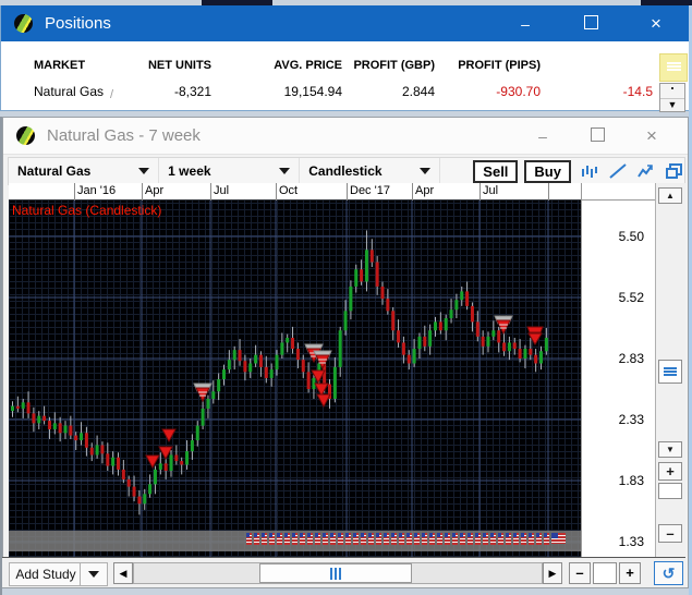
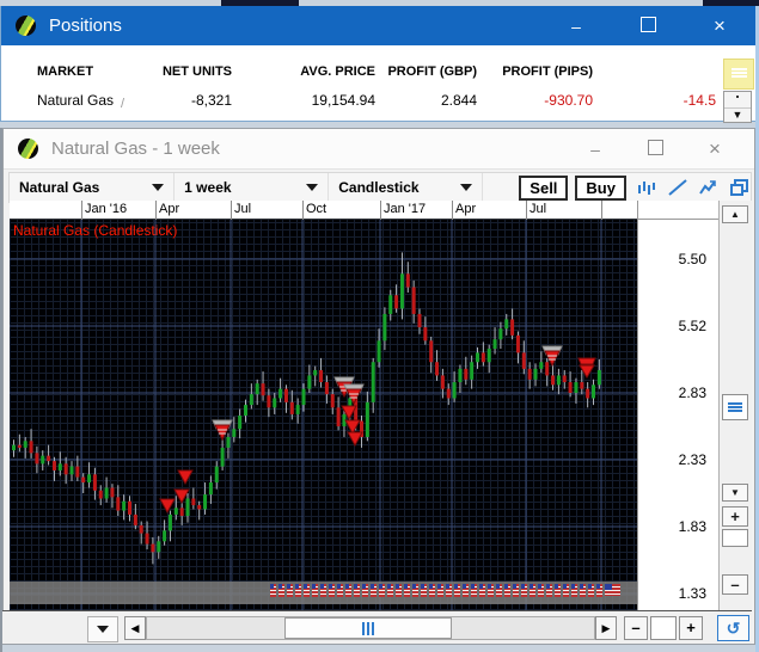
  Positions
  –
  ×
  MARKET
  NET UNITS
  AVG. PRICE
  PROFIT (GBP)
  PROFIT (PIPS)
  /
  Natural Gas
  -8,321
  19,154.94
  2.844
  -930.70
  -14.5
  ▼
- Natural Gas - 7 week
+ Natural Gas - 1 week
  –
  ×
  Natural Gas
  1 week
  Candlestick
  Sell
  Buy
  Jan '16
  Apr
  Jul
  Oct
- Dec '17
+ Jan '17
  Apr
  Jul
  Natural Gas (Candlestick)
  5.50
  5.52
  2.83
  2.33
  1.83
  1.33
  ▲
  ▼
  +
  –
- Add Study
  ◀
  ▶
  –
  +
  ↺
